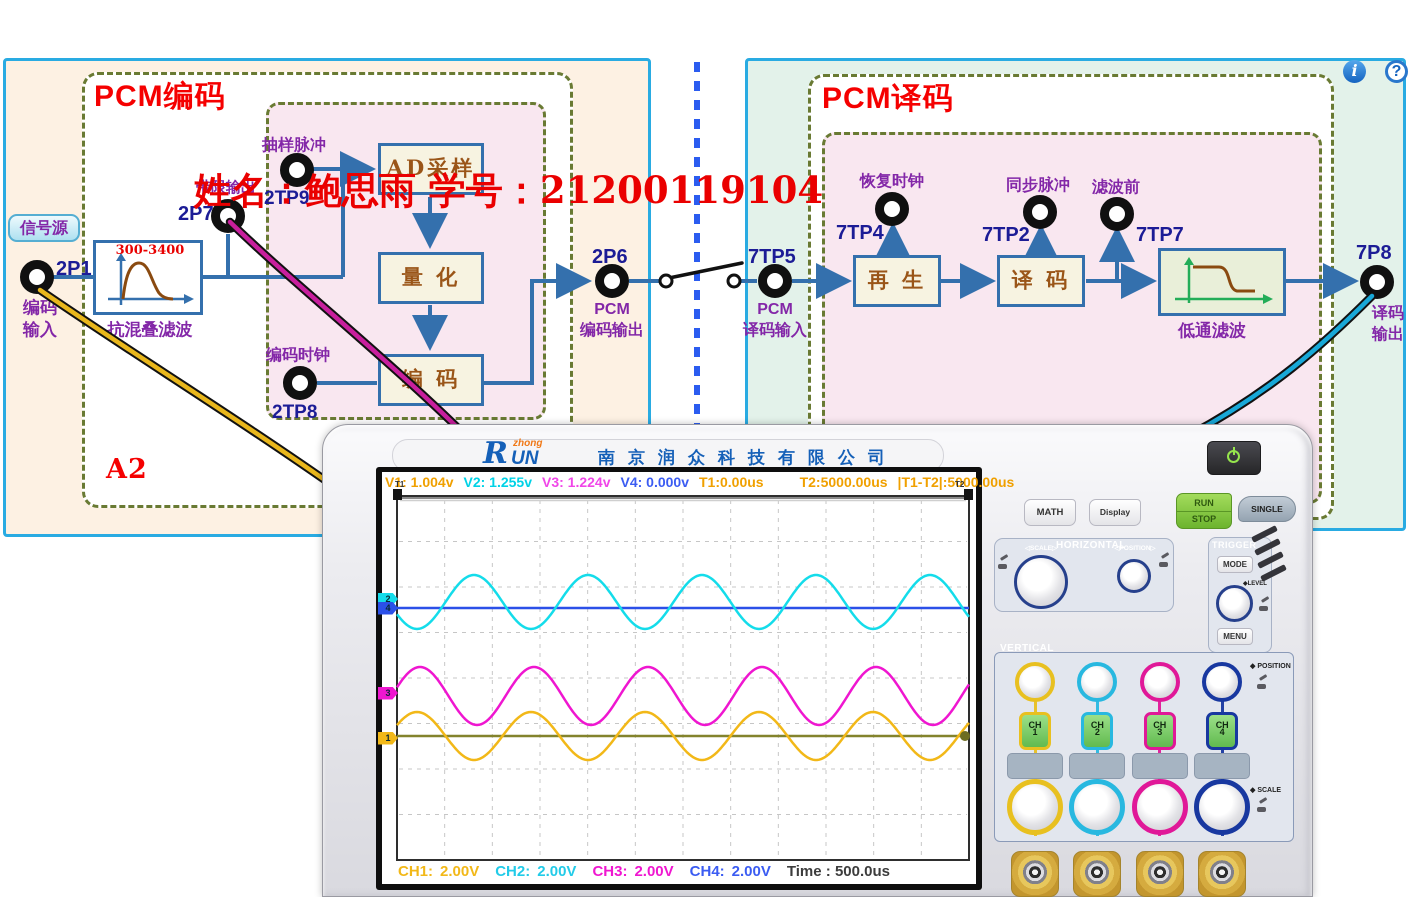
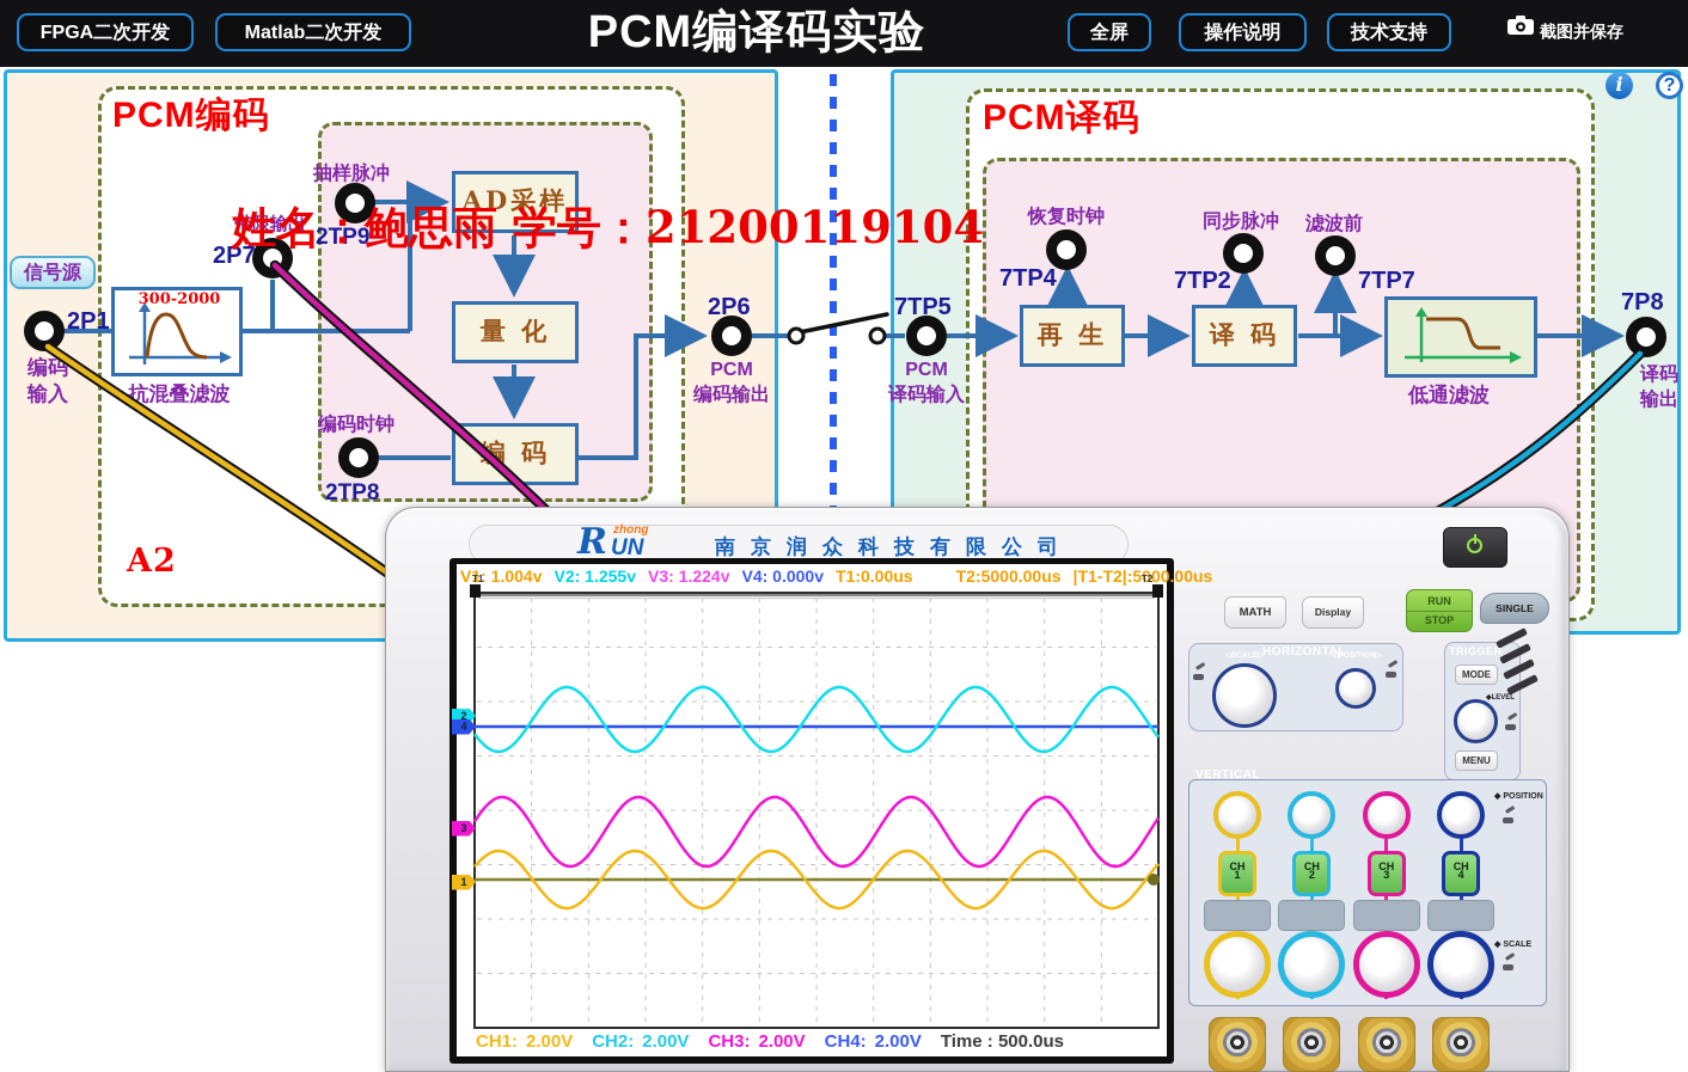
+ FPGA二次开发
+ Matlab二次开发
+ PCM编译码实验
+ 全屏
+ 操作说明
+ 技术支持
+ 截图并保存
  PCM编码
  信号源
- 300-3400
+ 300-2000
  抗混叠滤波
  AD采样
  量 化
  编 码
  抽样脉冲
  2TP9
  带限输出
  2P7
  2P1
  编码
  输入
  编码时钟
  2TP8
  2P6
  PCM
  编码输出
  A2
  PCM译码
  7TP5
  PCM
  译码输入
  再 生
  恢复时钟
  7TP4
  译 码
  同步脉冲
  7TP2
  滤波前
  7TP7
  低通滤波
  7P8
  译码
  输出
  i
  ?
  姓名：鲍思雨 学号：21200119104
  R
  zhong
  UN
  南京润众科技有限公司
  V1: 1.004v
  V2: 1.255v
  V3: 1.224v
  V4: 0.000v
  T1:0.00us
  T2:5000.00us
  |T1-T2|:5000.00us
  T1
  T2
  2
  4
  3
  1
  CH1: 2.00V
  CH2: 2.00V
  CH3: 2.00V
  CH4: 2.00V
  Time : 500.0us
  MATH
  Display
  RUN
  STOP
  SINGLE
  HORIZONTAL
  TRIGGER
  MODE
  MENU
  VERTICAL
  CH
  1
  CH
  2
  CH
  3
  CH
  4
